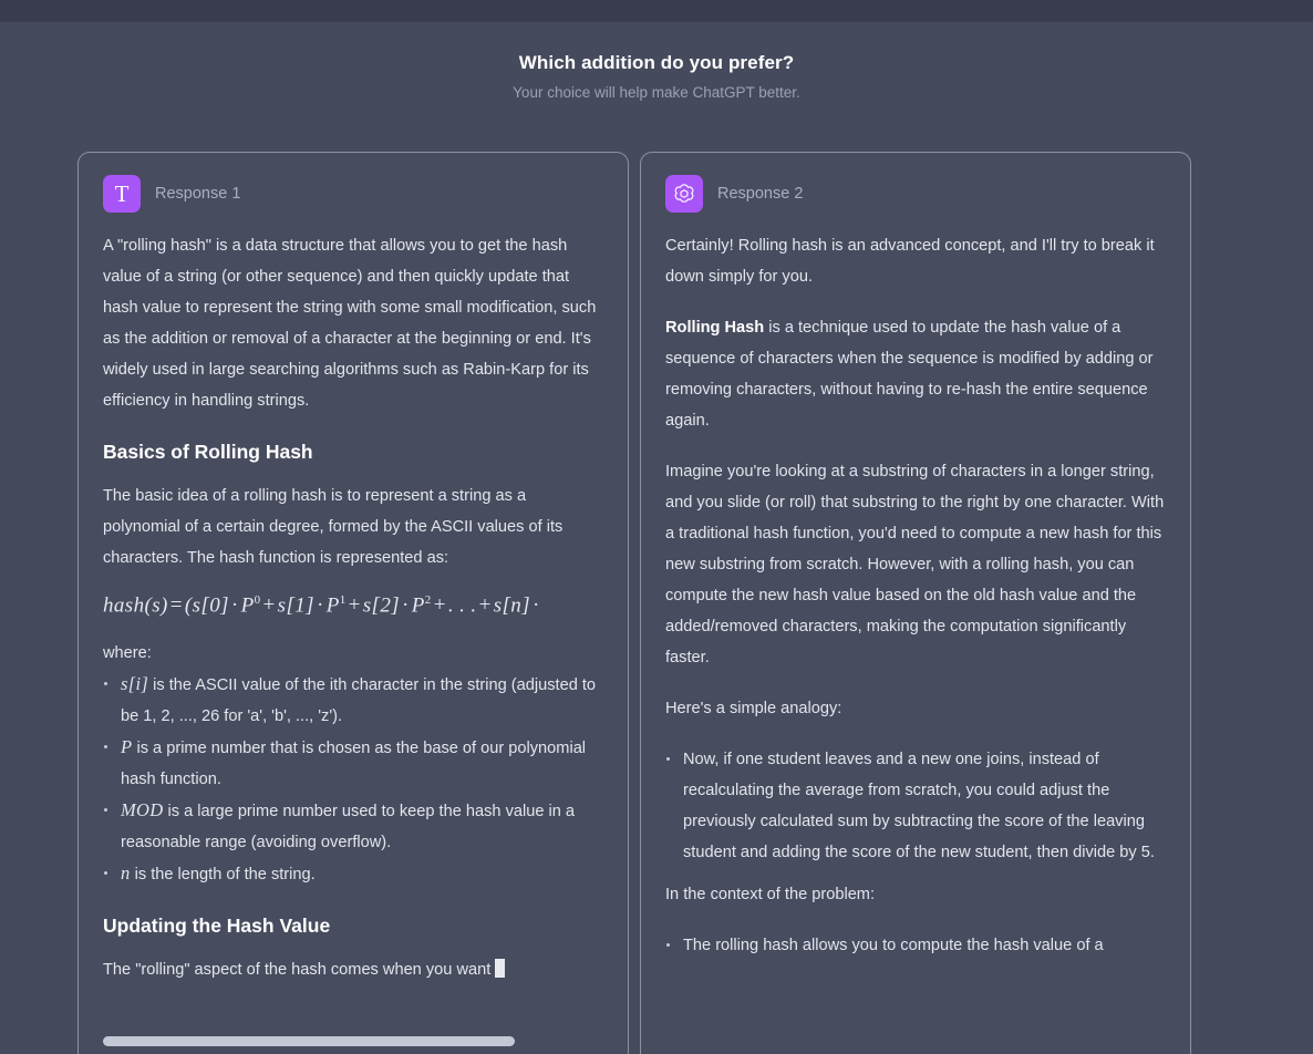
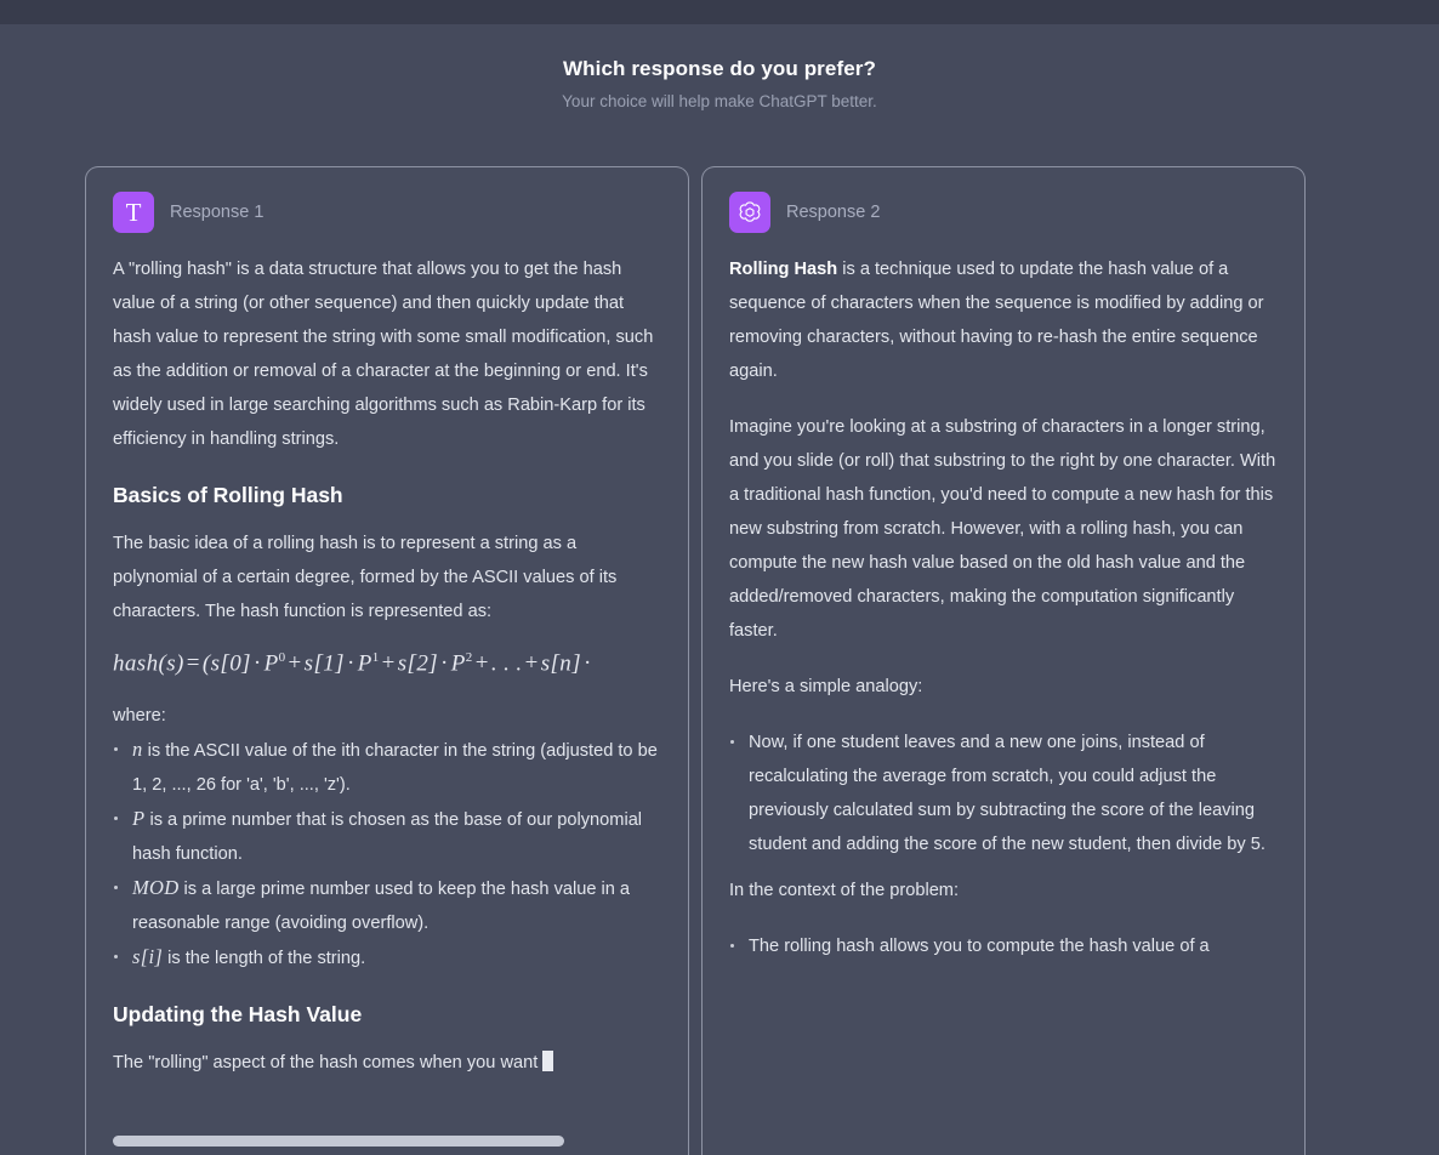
- Which addition do you prefer?
+ Which response do you prefer?
  Your choice will help make ChatGPT better.
  T
  Response 1
  A "rolling hash" is a data structure that allows you to get the hash value of a string (or other sequence) and then quickly update that hash value to represent the string with some small modification, such as the addition or removal of a character at the beginning or end. It's widely used in large searching algorithms such as Rabin-Karp for its efficiency in handling strings.
  Basics of Rolling Hash
  The basic idea of a rolling hash is to represent a string as a polynomial of a certain degree, formed by the ASCII values of its characters. The hash function is represented as:
  hash(s)=(s[0]·P0 +s[1]·P1 +s[2]·P2 +. . .+s[n]·
  where:
- s[i] is the ASCII value of the ith character in the string (adjusted to be 1, 2, ..., 26 for 'a', 'b', ..., 'z').
+ n is the ASCII value of the ith character in the string (adjusted to be 1, 2, ..., 26 for 'a', 'b', ..., 'z').
  P is a prime number that is chosen as the base of our polynomial hash function.
  MOD is a large prime number used to keep the hash value in a reasonable range (avoiding overflow).
- n is the length of the string.
+ s[i] is the length of the string.
  Updating the Hash Value
  The "rolling" aspect of the hash comes when you want
  Response 2
- Certainly! Rolling hash is an advanced concept, and I'll try to break it down simply for you.
  Rolling Hash is a technique used to update the hash value of a sequence of characters when the sequence is modified by adding or removing characters, without having to re-hash the entire sequence again.
  Imagine you're looking at a substring of characters in a longer string, and you slide (or roll) that substring to the right by one character. With a traditional hash function, you'd need to compute a new hash for this new substring from scratch. However, with a rolling hash, you can compute the new hash value based on the old hash value and the added/removed characters, making the computation significantly faster.
  Here's a simple analogy:
  Now, if one student leaves and a new one joins, instead of recalculating the average from scratch, you could adjust the previously calculated sum by subtracting the score of the leaving student and adding the score of the new student, then divide by 5.
  In the context of the problem:
  The rolling hash allows you to compute the hash value of a
